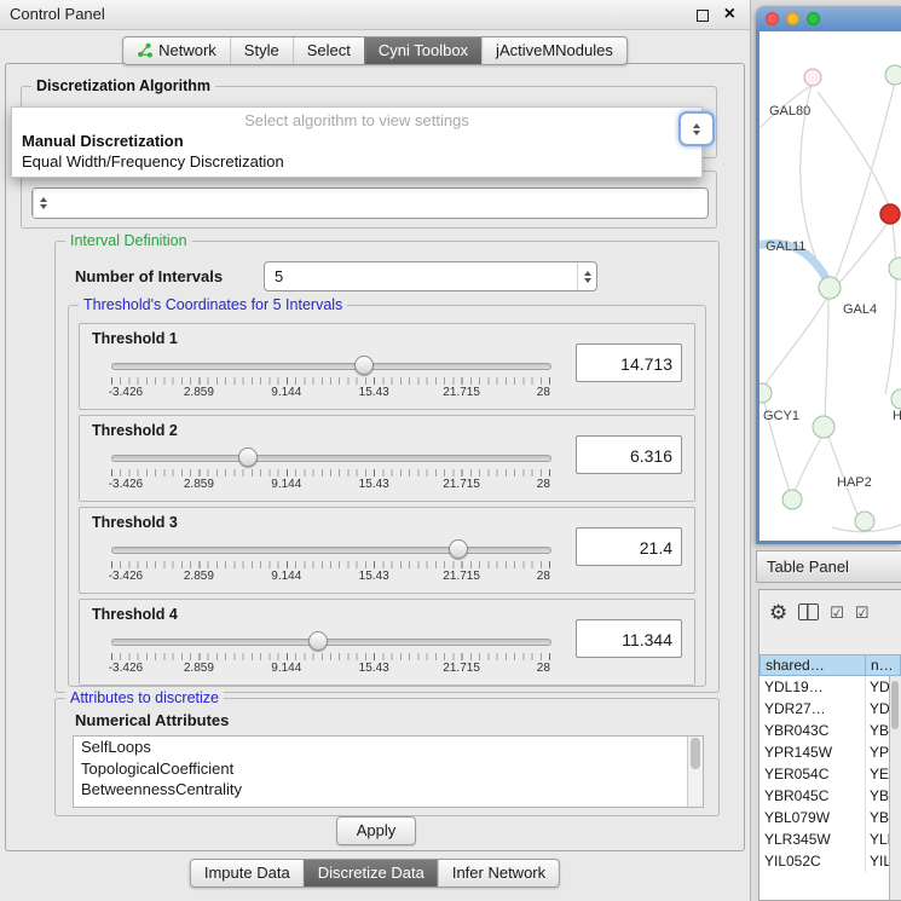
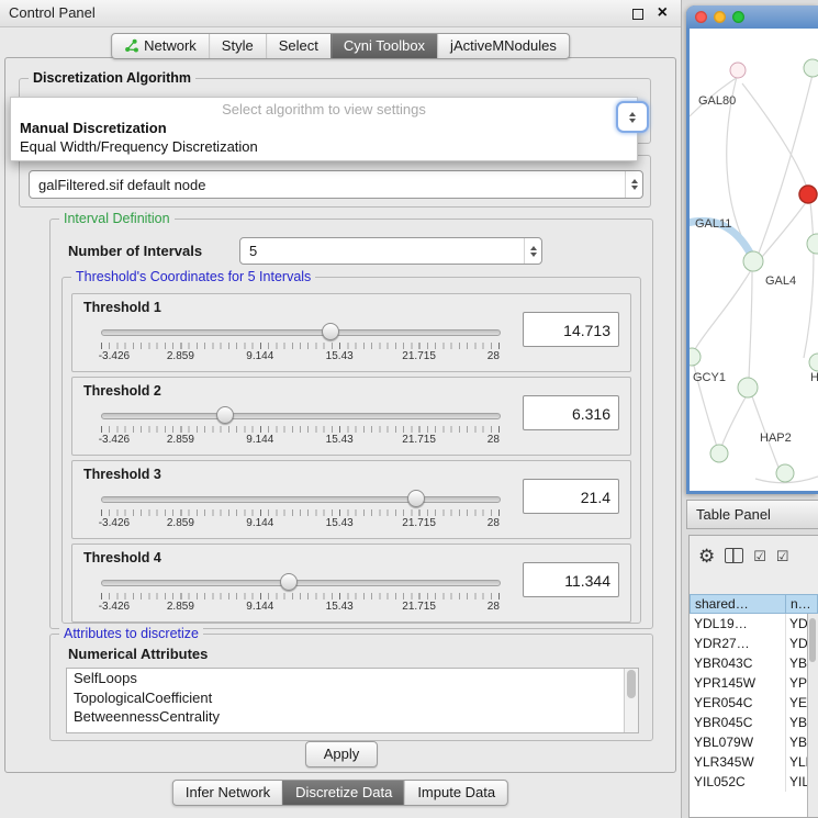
  Control Panel
  ×
  Network
  Style
  Select
  Cyni Toolbox
  jActiveMNodules
  Discretization Algorithm
  Select algorithm to view settings
  Manual Discretization
  Equal Width/Frequency Discretization
+ galFiltered.sif default node
  Interval Definition
  Number of Intervals
  5
  Threshold's Coordinates for 5 Intervals
  Threshold 1
  -3.426
  2.859
  9.144
  15.43
  21.715
  28
  14.713
  Threshold 2
  -3.426
  2.859
  9.144
  15.43
  21.715
  28
  6.316
  Threshold 3
  -3.426
  2.859
  9.144
  15.43
  21.715
  28
  21.4
  Threshold 4
  -3.426
  2.859
  9.144
  15.43
  21.715
  28
  11.344
  Attributes to discretize
  Numerical Attributes
  SelfLoops
  TopologicalCoefficient
  BetweennessCentrality
  Apply
- Impute Data
+ Infer Network
  Discretize Data
- Infer Network
+ Impute Data
  GAL80
  GAL11
  GAL4
  GCY1
  HAP2
  H
  Table Panel
  ⚙
  ☑
  ☑
  shared…
  n…
  YDL19…
  YDR27…
  YBR043C
  YPR145W
  YER054C
  YBR045C
  YBL079W
  YLR345W
  YIL052C
  YIL
